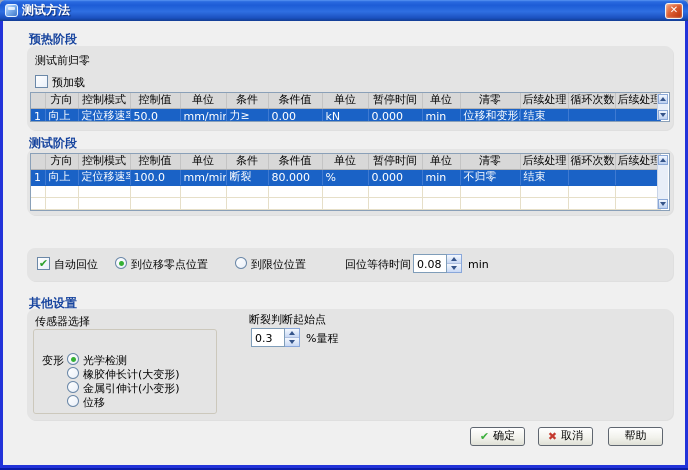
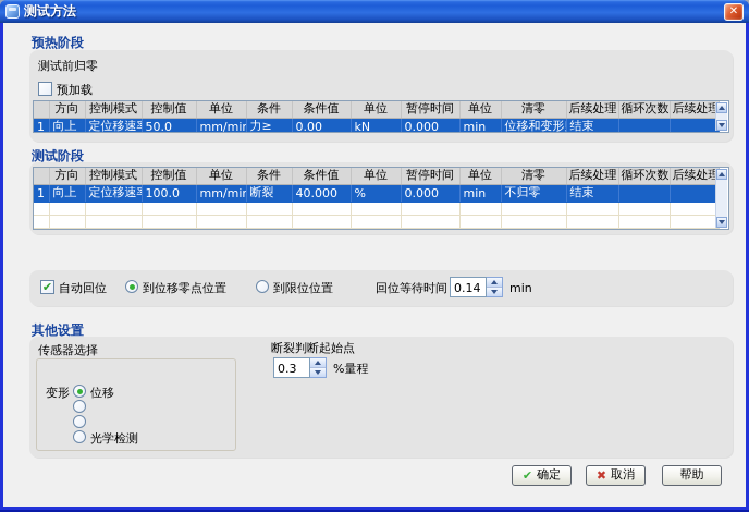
  测试方法
  ✕
  预热阶段
  测试前归零
  预加载
  	方向	控制模式	控制值	单位	条件	条件值	单位	暂停时间	单位	清零	后续处理	循环次数	后续处理
  1	向上	定位移速	50.0	mm/mi	力≥	0.00	kN	0.000	min	位移和变形	结束
  测试阶段
  	方向	控制模式	控制值	单位	条件	条件值	单位	暂停时间	单位	清零	后续处理	循环次数	后续处理
- 1	向上	定位移速	100.0	mm/mi	断裂	80.000	%	0.000	min	不归零	结束
+ 1	向上	定位移速	100.0	mm/mi	断裂	40.000	%	0.000	min	不归零	结束
  ✔
  自动回位
  到位移零点位置
  到限位位置
  回位等待时间
- 0.08
+ 0.14
  min
  其他设置
  传感器选择
  变形
- 光学检测
+ 位移
- 橡胶伸长计(大变形)
- 金属引伸计(小变形)
- 位移
+ 光学检测
  断裂判断起始点
  0.3
  %量程
  ✔
  确定
  ✖
  取消
  帮助
